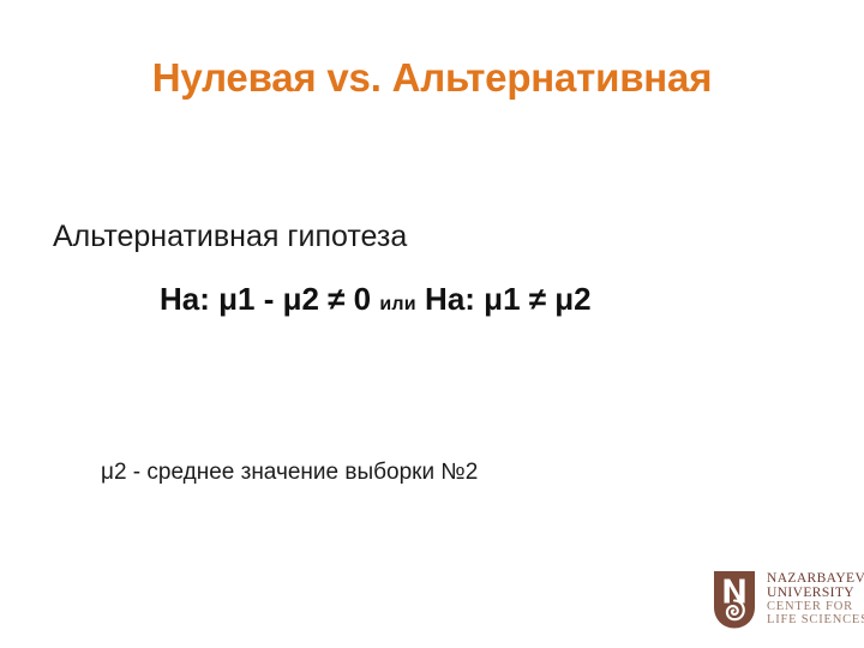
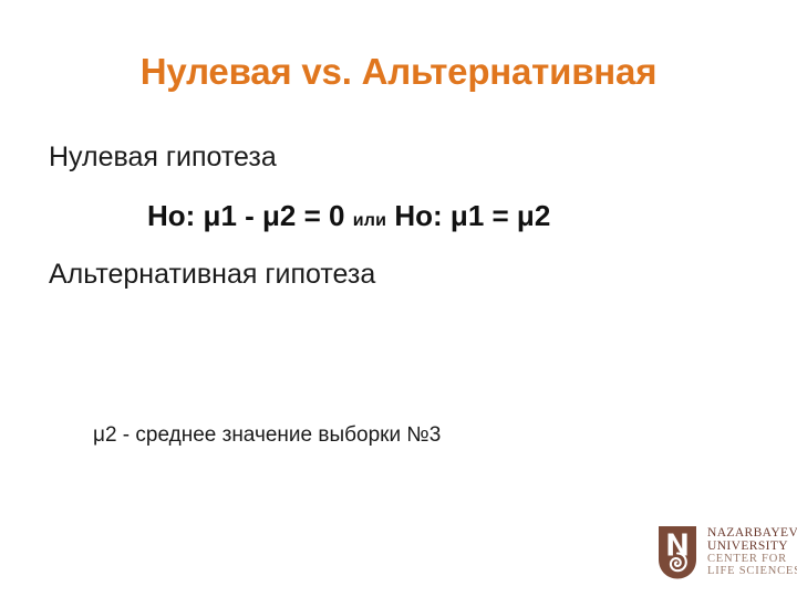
  Нулевая vs. Альтернативная
+ Нулевая гипотеза
+ Ho: μ1 - μ2 = 0 или Ho: μ1 = μ2
  Альтернативная гипотеза
- На: μ1 - μ2 ≠ 0 или На: μ1 ≠ μ2
- μ2 - среднее значение выборки №2
+ μ2 - среднее значение выборки №3
  NAZARBAYEV
  UNIVERSITY
  CENTER FOR
  LIFE SCIENCE
